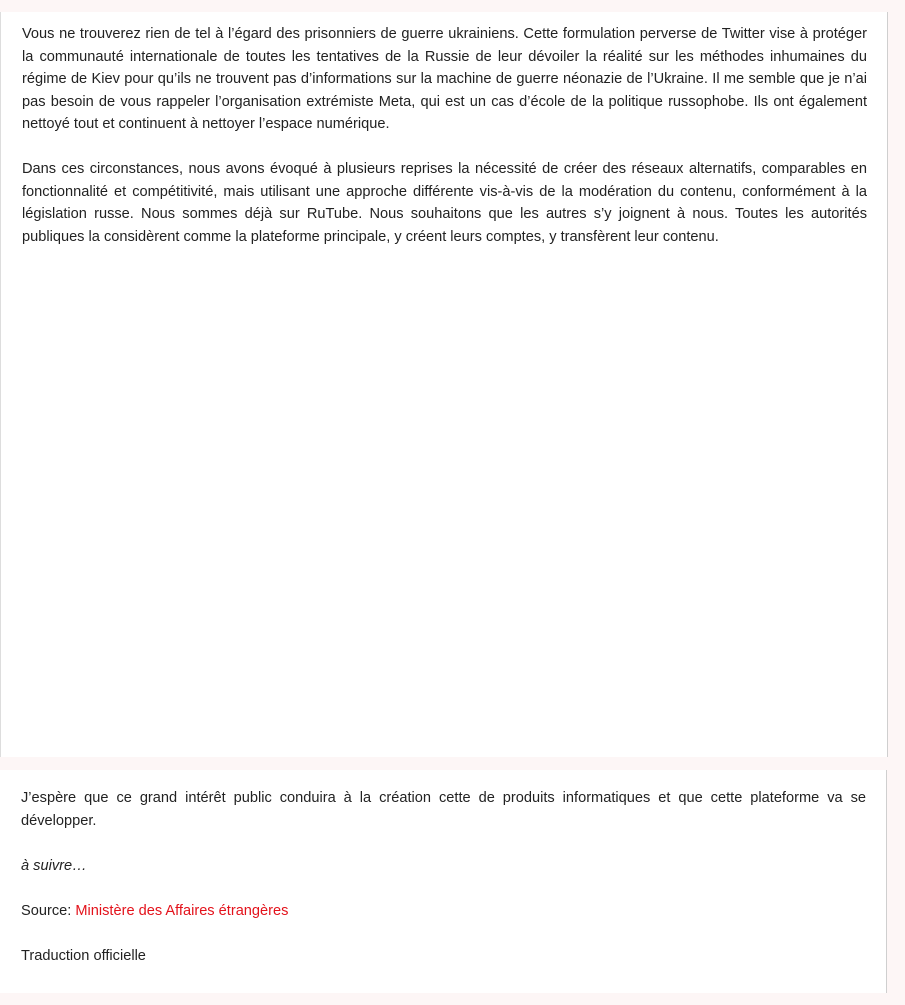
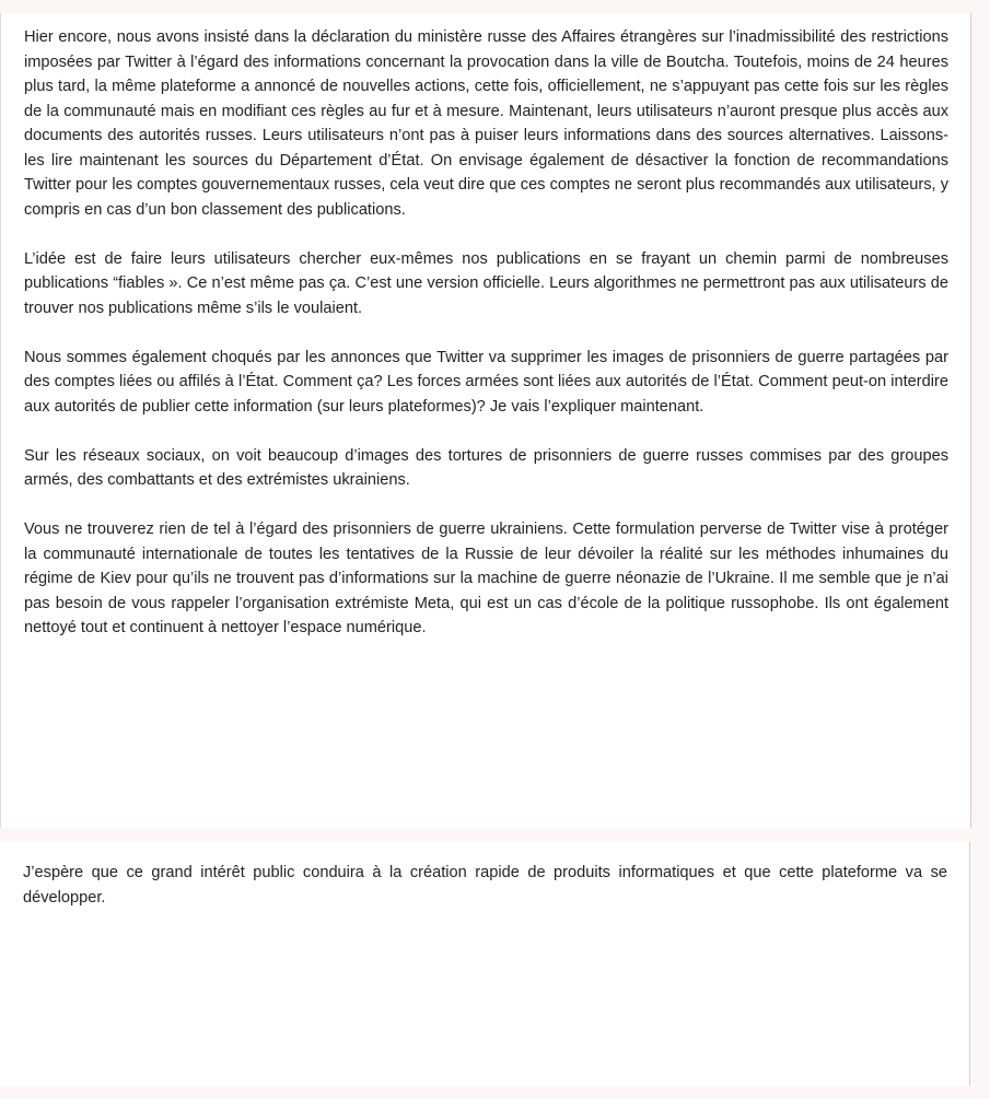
+ Hier encore, nous avons insisté dans la déclaration du ministère russe des Affaires étrangères sur l’inadmissibilité des restrictions imposées par Twitter à l’égard des informations concernant la provocation dans la ville de Boutcha. Toutefois, moins de 24 heures plus tard, la même plateforme a annoncé de nouvelles actions, cette fois, officiellement, ne s’appuyant pas cette fois sur les règles de la communauté mais en modifiant ces règles au fur et à mesure. Maintenant, leurs utilisateurs n’auront presque plus accès aux documents des autorités russes. Leurs utilisateurs n’ont pas à puiser leurs informations dans des sources alternatives. Laissons-les lire maintenant les sources du Département d’État. On envisage également de désactiver la fonction de recommandations Twitter pour les comptes gouvernementaux russes, cela veut dire que ces comptes ne seront plus recommandés aux utilisateurs, y compris en cas d’un bon classement des publications.
+ L’idée est de faire leurs utilisateurs chercher eux-mêmes nos publications en se frayant un chemin parmi de nombreuses publications “fiables ». Ce n’est même pas ça. C’est une version officielle. Leurs algorithmes ne permettront pas aux utilisateurs de trouver nos publications même s’ils le voulaient.
+ Nous sommes également choqués par les annonces que Twitter va supprimer les images de prisonniers de guerre partagées par des comptes liées ou affilés à l’État. Comment ça? Les forces armées sont liées aux autorités de l’État. Comment peut-on interdire aux autorités de publier cette information (sur leurs plateformes)? Je vais l’expliquer maintenant.
+ Sur les réseaux sociaux, on voit beaucoup d’images des tortures de prisonniers de guerre russes commises par des groupes armés, des combattants et des extrémistes ukrainiens.
  Vous ne trouverez rien de tel à l’égard des prisonniers de guerre ukrainiens. Cette formulation perverse de Twitter vise à protéger la communauté internationale de toutes les tentatives de la Russie de leur dévoiler la réalité sur les méthodes inhumaines du régime de Kiev pour qu’ils ne trouvent pas d’informations sur la machine de guerre néonazie de l’Ukraine. Il me semble que je n’ai pas besoin de vous rappeler l’organisation extrémiste Meta, qui est un cas d’école de la politique russophobe. Ils ont également nettoyé tout et continuent à nettoyer l’espace numérique.
- Dans ces circonstances, nous avons évoqué à plusieurs reprises la nécessité de créer des réseaux alternatifs, comparables en fonctionnalité et compétitivité, mais utilisant une approche différente vis-à-vis de la modération du contenu, conformément à la législation russe. Nous sommes déjà sur RuTube. Nous souhaitons que les autres s’y joignent à nous. Toutes les autorités publiques la considèrent comme la plateforme principale, y créent leurs comptes, y transfèrent leur contenu.
- J’espère que ce grand intérêt public conduira à la création cette de produits informatiques et que cette plateforme va se développer.
+ J’espère que ce grand intérêt public conduira à la création rapide de produits informatiques et que cette plateforme va se développer.
- à suivre…
- Source: Ministère des Affaires étrangères
- Traduction officielle
